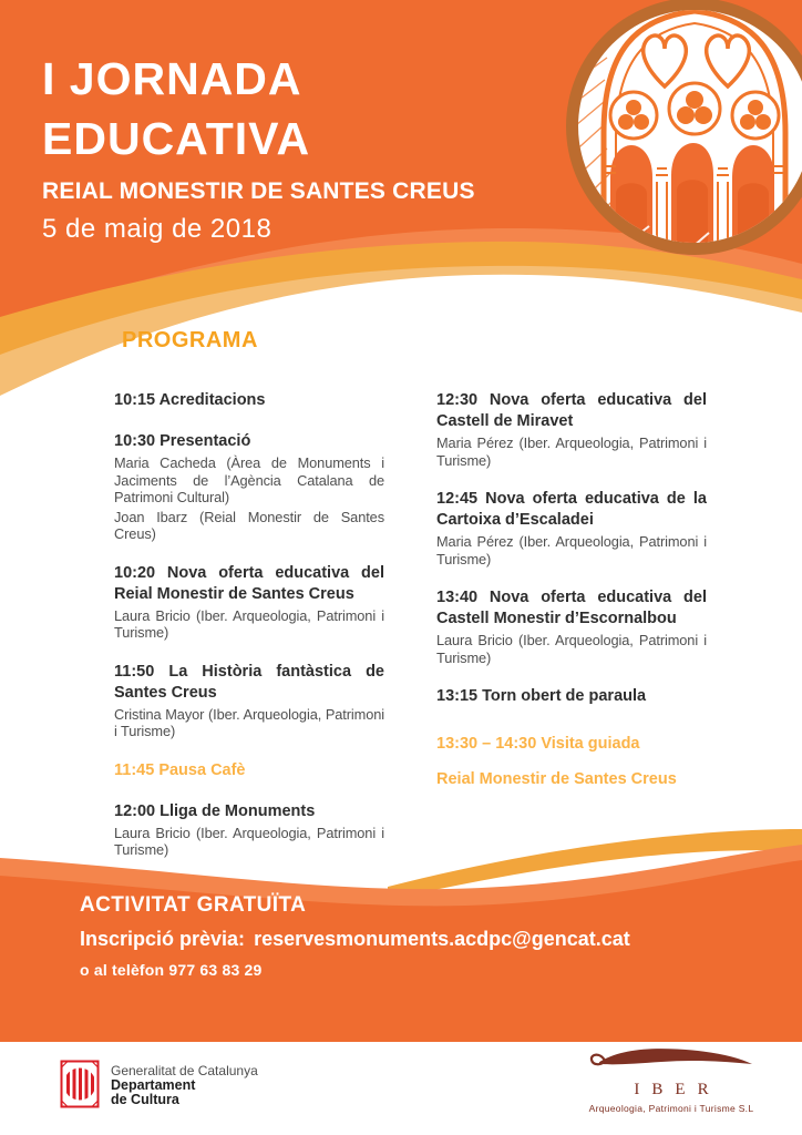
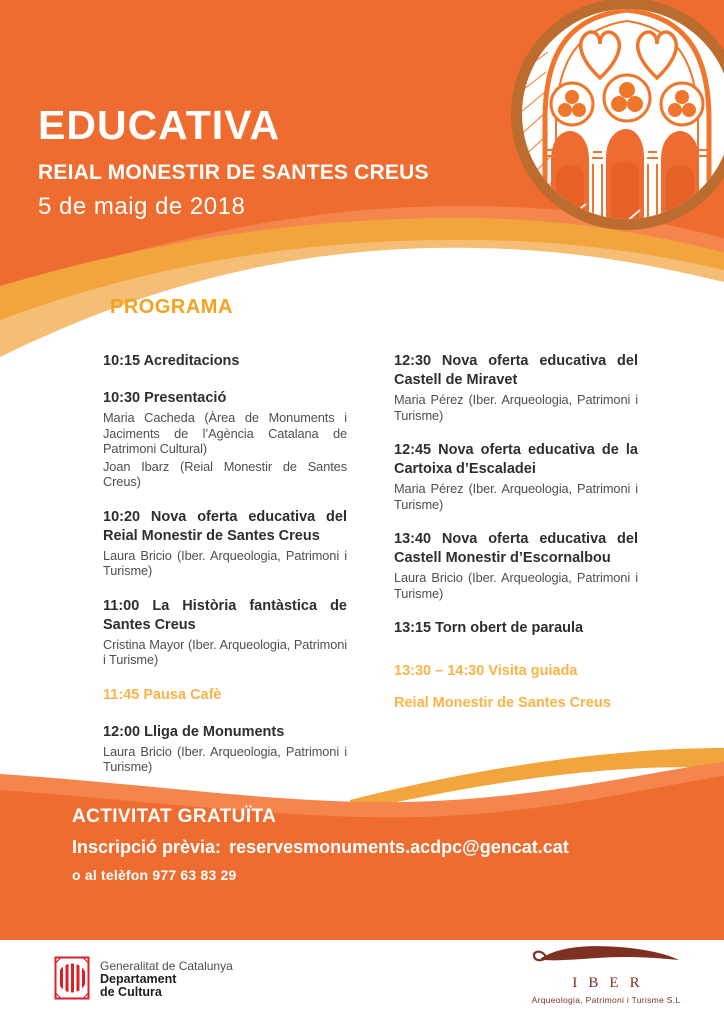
- I JORNADA
  EDUCATIVA
  REIAL MONESTIR DE SANTES CREUS
  5 de maig de 2018
  PROGRAMA
  10:15 Acreditacions
  10:30 Presentació
  Maria Cacheda (Àrea de Monuments i Jaciments de l’Agència Catalana de Patrimoni Cultural)
  Joan Ibarz (Reial Monestir de Santes Creus)
  10:20 Nova oferta educativa del Reial Monestir de Santes Creus
  Laura Bricio (Iber. Arqueologia, Patrimoni i Turisme)
- 11:50 La Història fantàstica de Santes Creus
+ 11:00 La Història fantàstica de Santes Creus
  Cristina Mayor (Iber. Arqueologia, Patrimoni i Turisme)
  11:45 Pausa Cafè
  12:00 Lliga de Monuments
  Laura Bricio (Iber. Arqueologia, Patrimoni i Turisme)
  12:30 Nova oferta educativa del Castell de Miravet
  Maria Pérez (Iber. Arqueologia, Patrimoni i Turisme)
  12:45 Nova oferta educativa de la Cartoixa d’Escaladei
  Maria Pérez (Iber. Arqueologia, Patrimoni i Turisme)
  13:40 Nova oferta educativa del Castell Monestir d’Escornalbou
  Laura Bricio (Iber. Arqueologia, Patrimoni i Turisme)
  13:15 Torn obert de paraula
  13:30 – 14:30 Visita guiada
  Reial Monestir de Santes Creus
  ACTIVITAT GRATUÏTA
  Inscripció prèvia: reservesmonuments.acdpc@gencat.cat
  o al telèfon 977 63 83 29
  Generalitat de Catalunya
  Departament
  de Cultura
  IBER
  Arqueologia, Patrimoni i Turisme S.L
